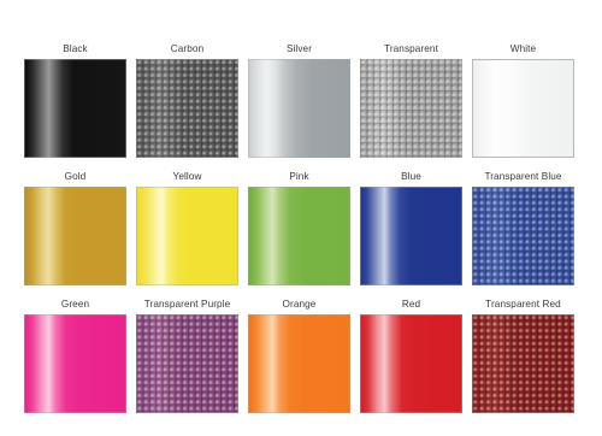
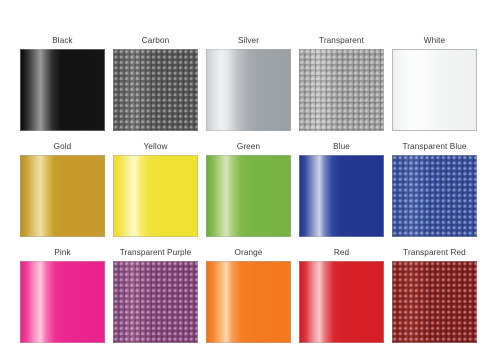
  Black
  Carbon
  Silver
  Transparent
  White
  Gold
  Yellow
- Pink
+ Green
  Blue
  Transparent Blue
- Green
+ Pink
  Transparent Purple
  Orange
  Red
  Transparent Red
